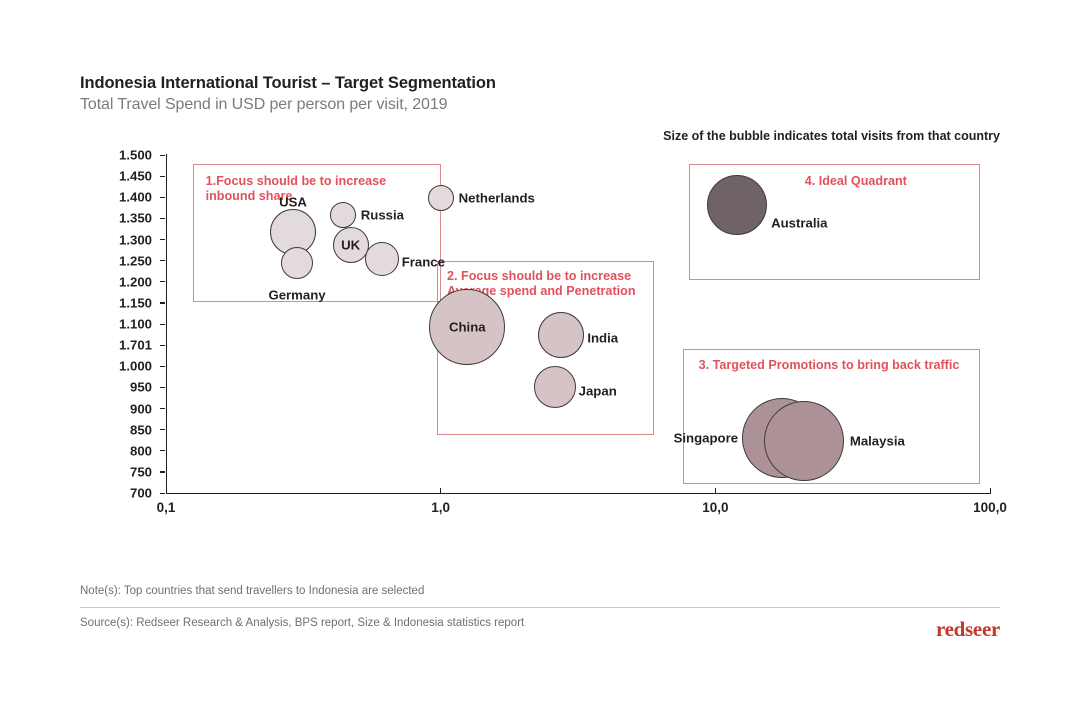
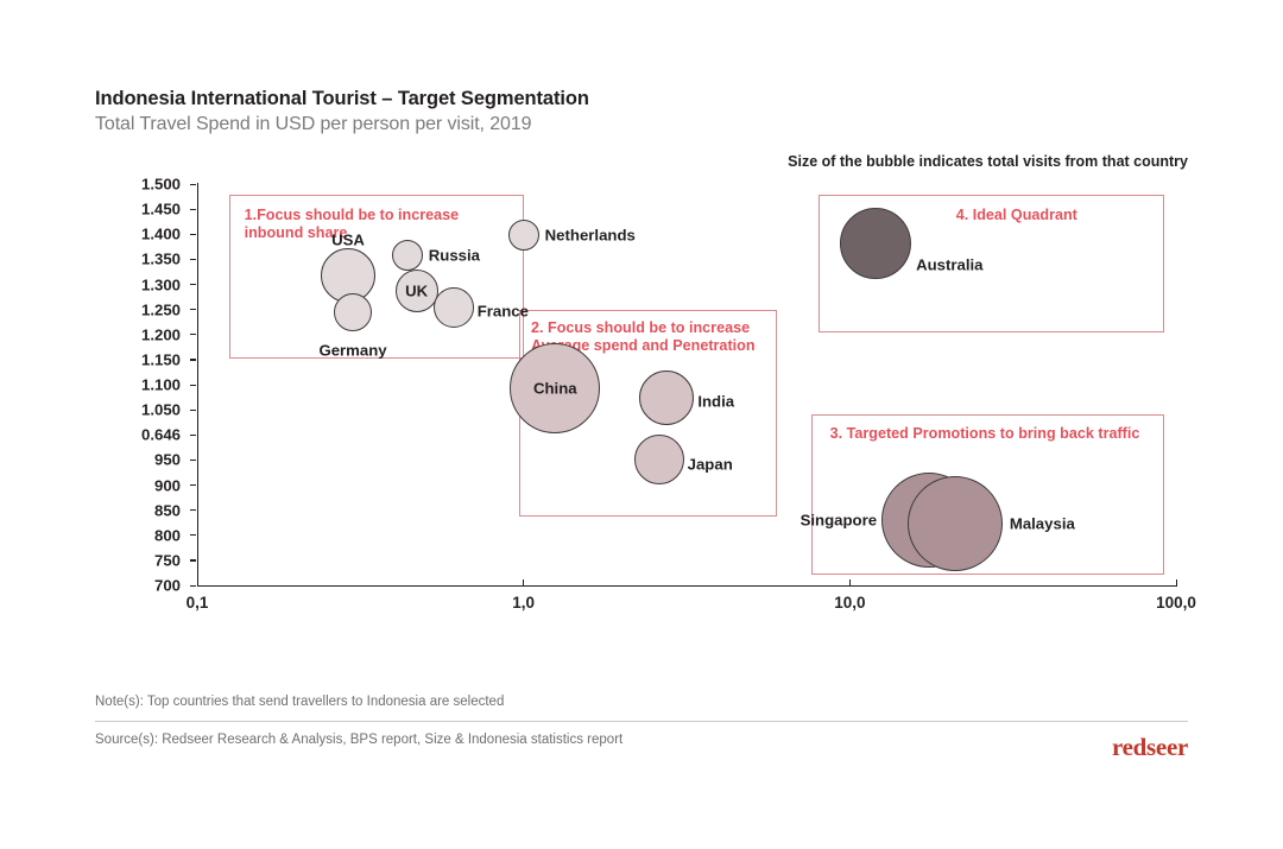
  Indonesia International Tourist – Target Segmentation
  Total Travel Spend in USD per person per visit, 2019
  Size of the bubble indicates total visits from that country
  1.500
  1.450
  1.400
  1.350
  1.300
  1.250
  1.200
  1.150
  1.100
- 1.701
+ 1.050
- 1.000
+ 0.646
  950
  900
  850
  800
  750
  700
  0,1
  1,0
  10,0
  100,0
  1.Focus should be to increase
  inbound share
  2. Focus should be to increase
  ge spend and Penetration
  3. Targeted Promotions to bring back traffic
  4. Ideal Quadrant
  USA
  Germany
  Russia
  UK
  France
  Netherlands
  China
  India
  Japan
  Australia
  Singapore
  Malaysia
  Note(s): Top countries that send travellers to Indonesia are selected
  Source(s): Redseer Research & Analysis, BPS report, Size & Indonesia statistics report
  redseer
